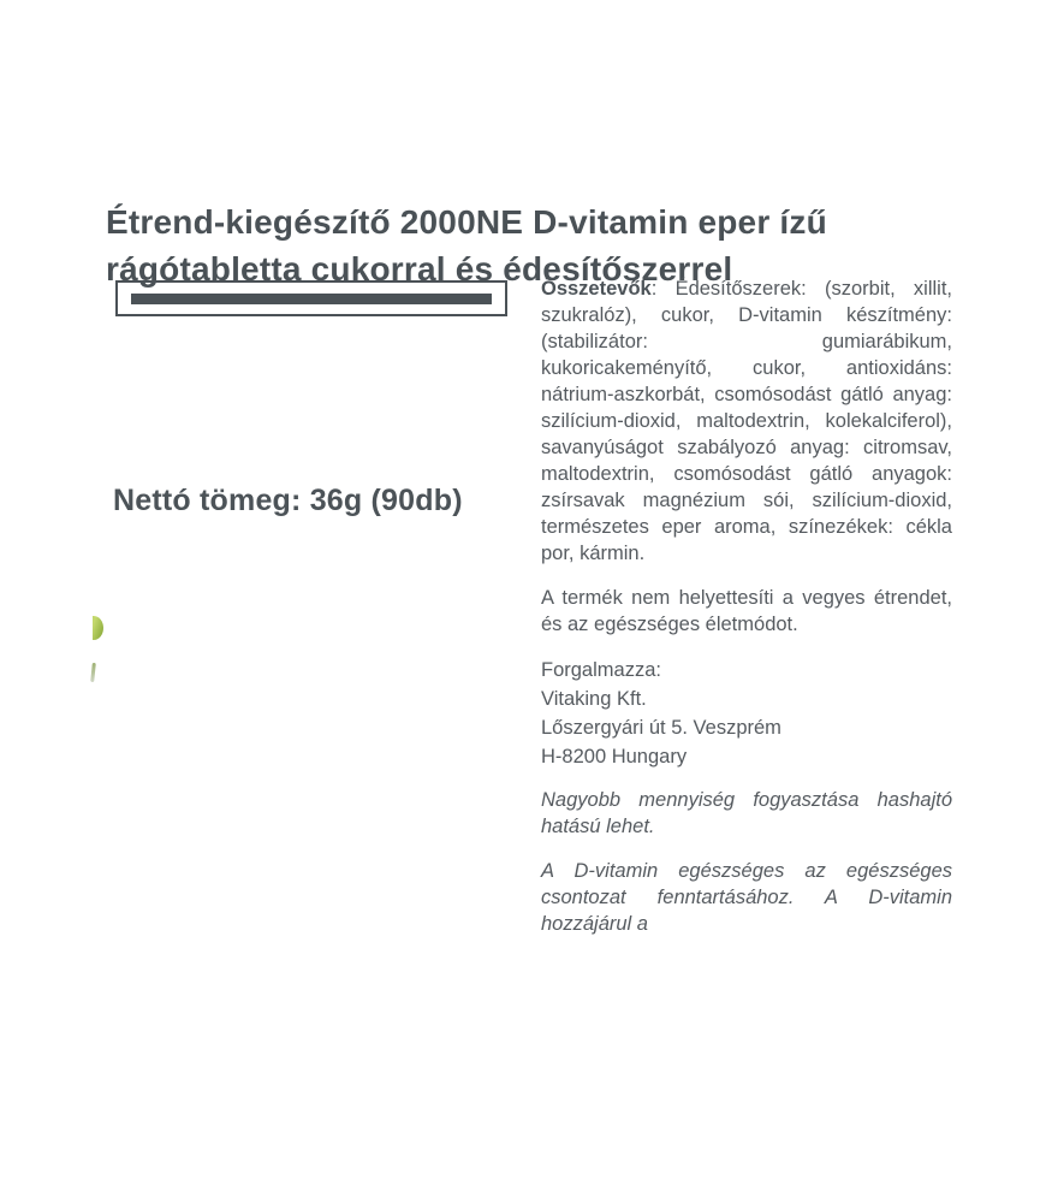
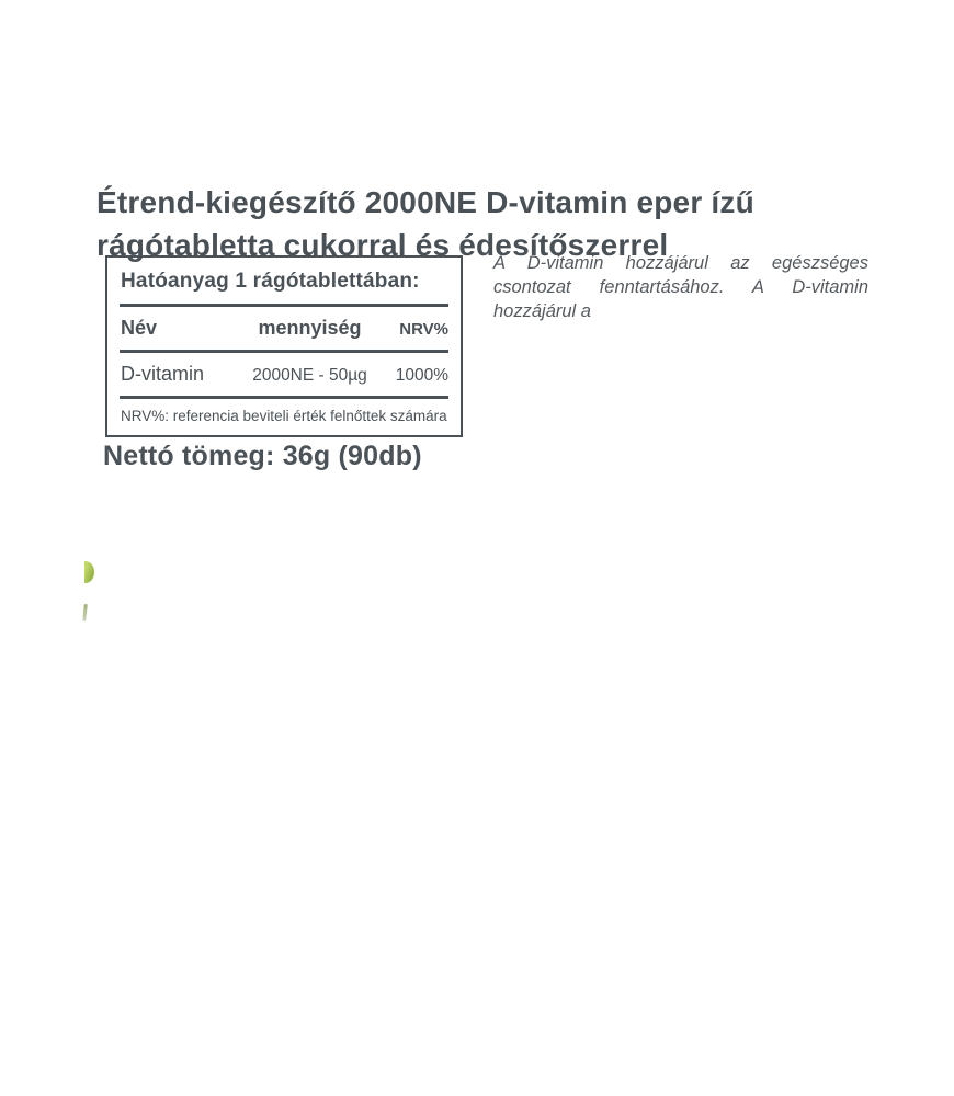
  Étrend-kiegészítő 2000NE D-vitamin eper ízű rágótabletta cukorral és édesítőszerrel
+ Hatóanyag 1 rágótablettában:
+ Név
+ mennyiség
+ NRV%
+ D-vitamin
+ 2000NE - 50µg
+ 1000%
+ NRV%: referencia beviteli érték felnőttek számára
  Nettó tömeg: 36g (90db)
- Összetevők: Édesítőszerek: (szorbit, xillit, szukralóz), cukor, D-vitamin készítmény: (stabilizátor: gumiarábikum, kukoricakeményítő, cukor, antioxidáns: nátrium-aszkorbát, csomósodást gátló anyag: szilícium-dioxid, maltodextrin, kolekalciferol), savanyúságot szabályozó anyag: citromsav, maltodextrin, csomósodást gátló anyagok: zsírsavak magnézium sói, szilícium-dioxid, természetes eper aroma, színezékek: cékla por, kármin.
- A termék nem helyettesíti a vegyes étrendet, és az egészséges életmódot.
- Forgalmazza:
- Vitaking Kft.
- Lőszergyári út 5. Veszprém
- H-8200 Hungary
- Nagyobb mennyiség fogyasztása hashajtó hatású lehet.
- A D-vitamin egészséges az egészséges csontozat fenntartásához. A D-vitamin hozzájárul a
+ A D-vitamin hozzájárul az egészséges csontozat fenntartásához. A D-vitamin hozzájárul a
